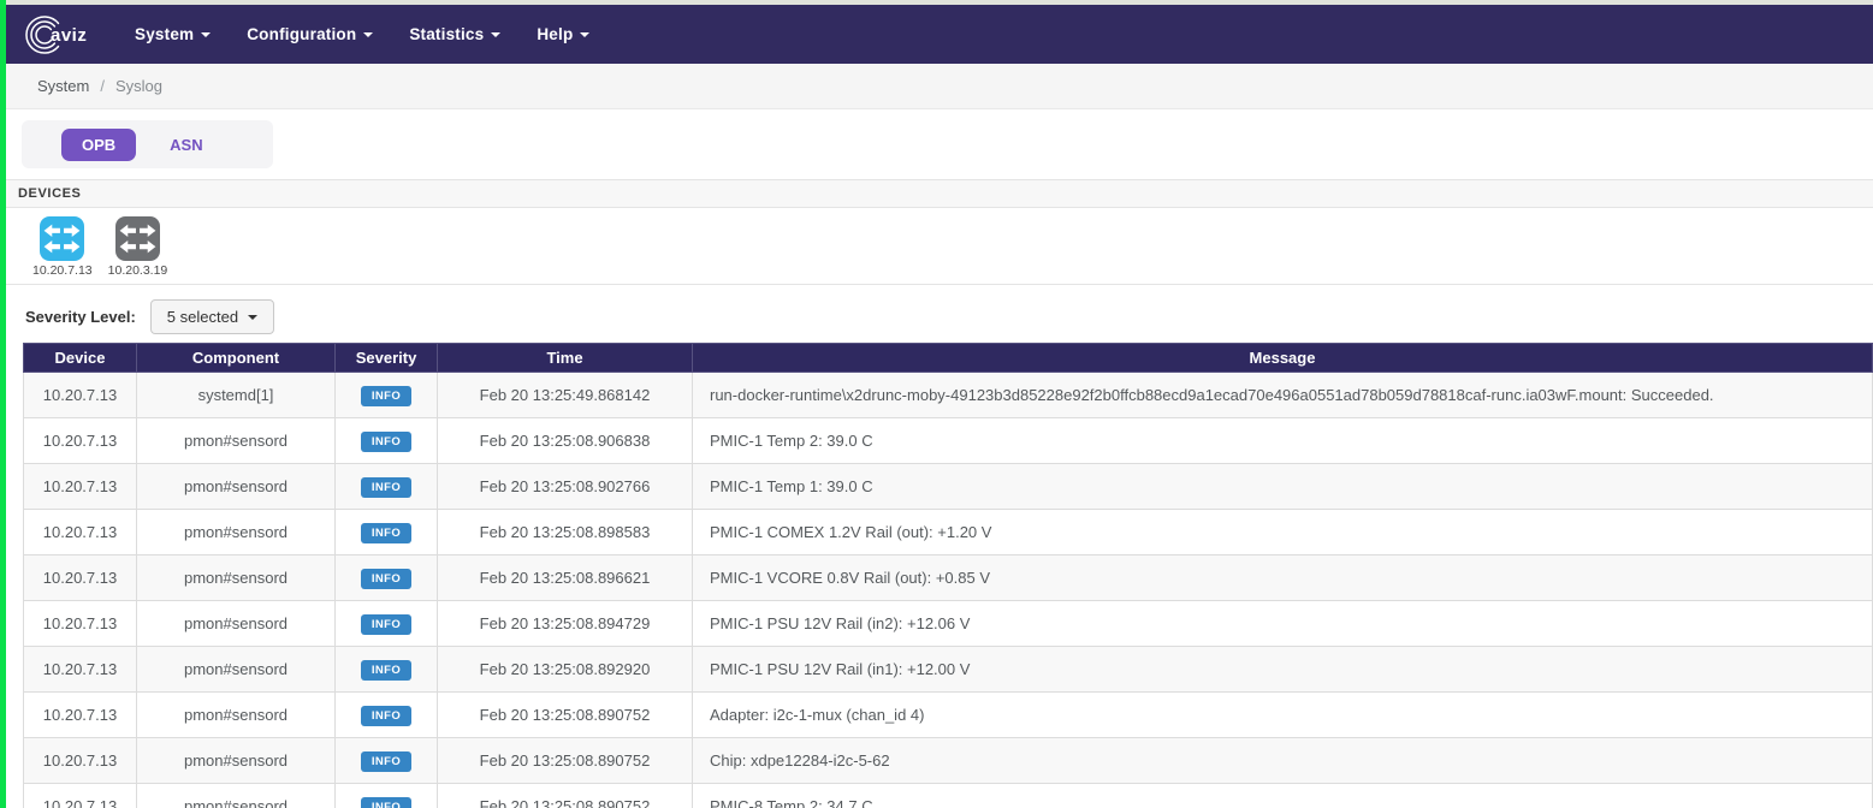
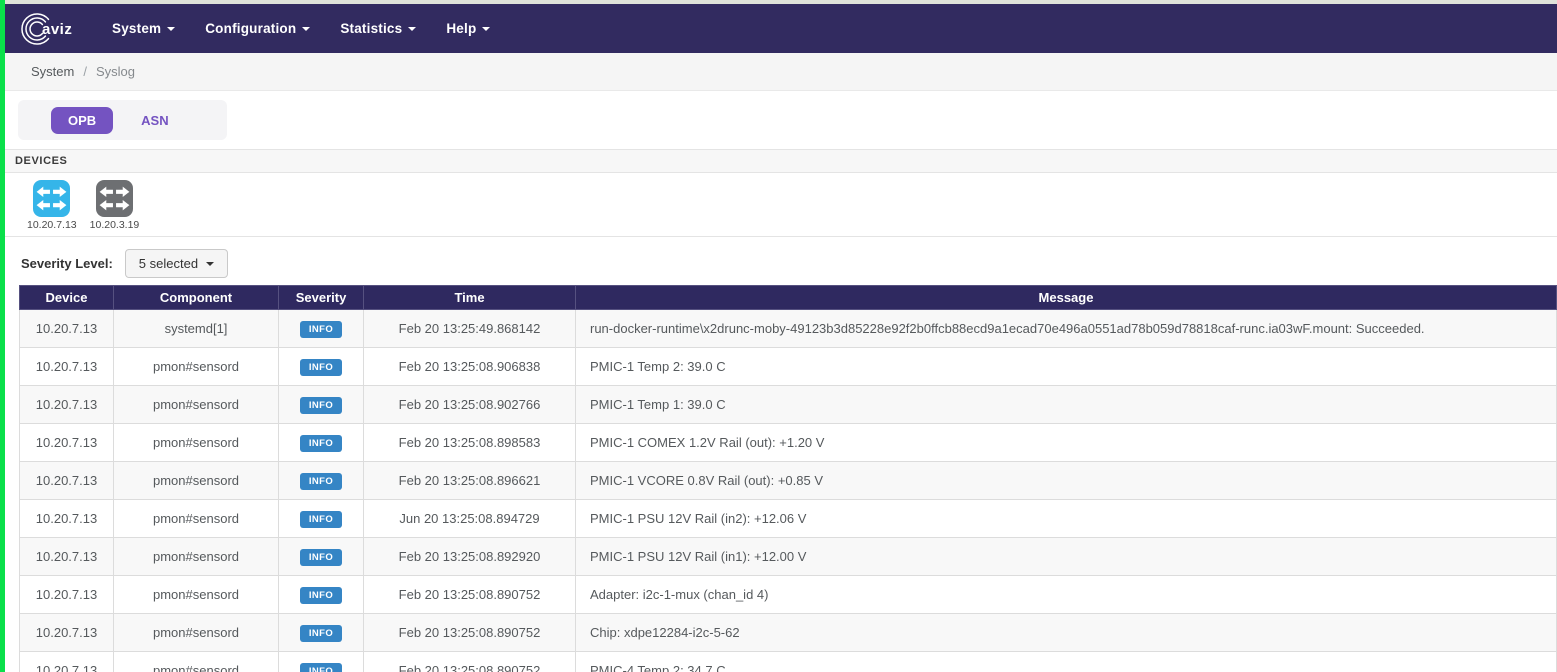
  aviz
  System
  Configuration
  Statistics
  Help
  System
  /
  Syslog
  OPB
  ASN
  DEVICES
  10.20.7.13
  10.20.3.19
  Severity Level:
  5 selected
  Device	Component	Severity	Time	Message
  10.20.7.13	systemd[1]	INFO	Feb 20 13:25:49.868142	run-docker-runtime\x2drunc-moby-49123b3d85228e92f2b0ffcb88ecd9a1ecad70e496a0551ad78b059d78818caf-runc.ia03wF.mount: Succeeded.
  10.20.7.13	pmon#sensord	INFO	Feb 20 13:25:08.906838	PMIC-1 Temp 2: 39.0 C
  10.20.7.13	pmon#sensord	INFO	Feb 20 13:25:08.902766	PMIC-1 Temp 1: 39.0 C
  10.20.7.13	pmon#sensord	INFO	Feb 20 13:25:08.898583	PMIC-1 COMEX 1.2V Rail (out): +1.20 V
  10.20.7.13	pmon#sensord	INFO	Feb 20 13:25:08.896621	PMIC-1 VCORE 0.8V Rail (out): +0.85 V
- 10.20.7.13	pmon#sensord	INFO	Feb 20 13:25:08.894729	PMIC-1 PSU 12V Rail (in2): +12.06 V
+ 10.20.7.13	pmon#sensord	INFO	Jun 20 13:25:08.894729	PMIC-1 PSU 12V Rail (in2): +12.06 V
  10.20.7.13	pmon#sensord	INFO	Feb 20 13:25:08.892920	PMIC-1 PSU 12V Rail (in1): +12.00 V
  10.20.7.13	pmon#sensord	INFO	Feb 20 13:25:08.890752	Adapter: i2c-1-mux (chan_id 4)
  10.20.7.13	pmon#sensord	INFO	Feb 20 13:25:08.890752	Chip: xdpe12284-i2c-5-62
- 10.20.7.13	pmon#sensord	INFO	Feb 20 13:25:08.890752	PMIC-8 Temp 2: 34.7 C
+ 10.20.7.13	pmon#sensord	INFO	Feb 20 13:25:08.890752	PMIC-4 Temp 2: 34.7 C
